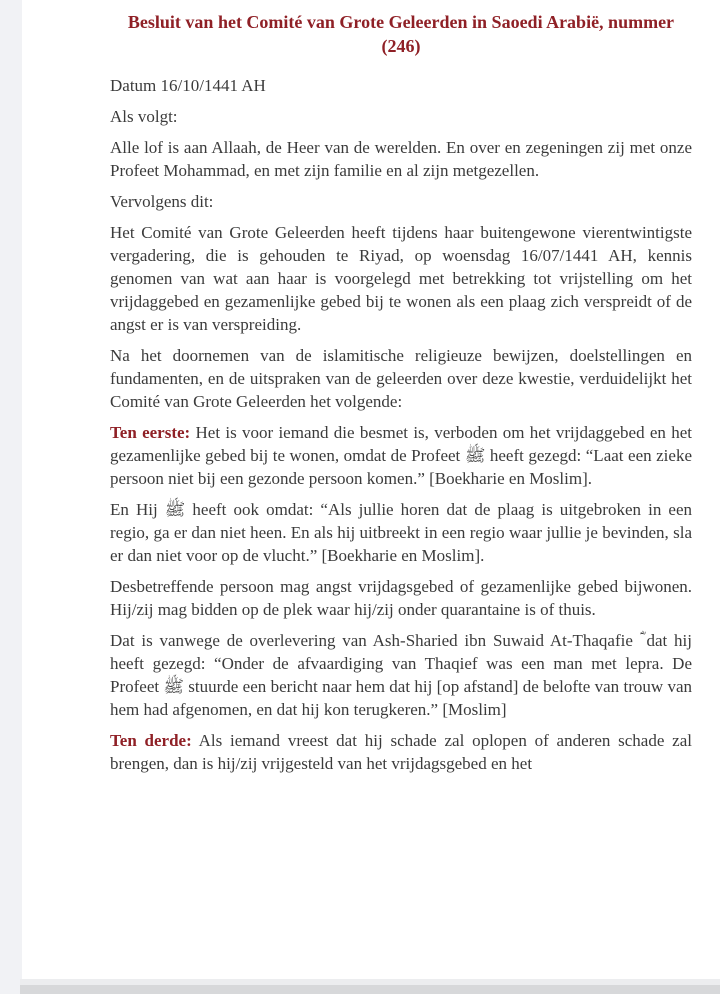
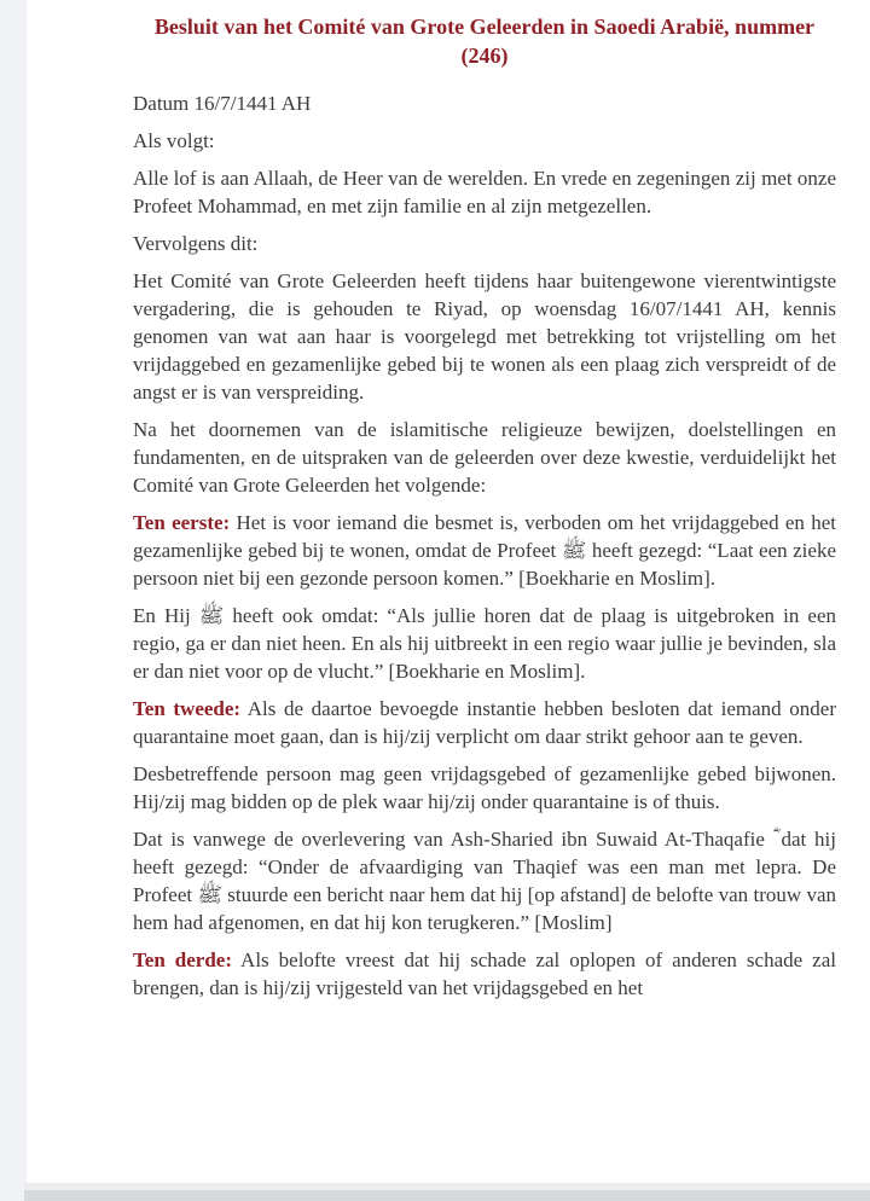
  Besluit van het Comité van Grote Geleerden in Saoedi Arabië, nummer (246)
- Datum 16/10/1441 AH
+ Datum 16/7/1441 AH
  Als volgt:
- Alle lof is aan Allaah, de Heer van de werelden. En over en zegeningen zij met onze Profeet Mohammad, en met zijn familie en al zijn metgezellen.
+ Alle lof is aan Allaah, de Heer van de werelden. En vrede en zegeningen zij met onze Profeet Mohammad, en met zijn familie en al zijn metgezellen.
  Vervolgens dit:
  Het Comité van Grote Geleerden heeft tijdens haar buitengewone vierentwintigste vergadering, die is gehouden te Riyad, op woensdag 16/07/1441 AH, kennis genomen van wat aan haar is voorgelegd met betrekking tot vrijstelling om het vrijdaggebed en gezamenlijke gebed bij te wonen als een plaag zich verspreidt of de angst er is van verspreiding.
  Na het doornemen van de islamitische religieuze bewijzen, doelstellingen en fundamenten, en de uitspraken van de geleerden over deze kwestie, verduidelijkt het Comité van Grote Geleerden het volgende:
  Ten eerste: Het is voor iemand die besmet is, verboden om het vrijdaggebed en het gezamenlijke gebed bij te wonen, omdat de Profeet ﷺ heeft gezegd: “Laat een zieke persoon niet bij een gezonde persoon komen.” [Boekharie en Moslim].
  En Hij ﷺ heeft ook omdat: “Als jullie horen dat de plaag is uitgebroken in een regio, ga er dan niet heen. En als hij uitbreekt in een regio waar jullie je bevinden, sla er dan niet voor op de vlucht.” [Boekharie en Moslim].
+ Ten tweede: Als de daartoe bevoegde instantie hebben besloten dat iemand onder quarantaine moet gaan, dan is hij/zij verplicht om daar strikt gehoor aan te geven.
- Desbetreffende persoon mag angst vrijdagsgebed of gezamenlijke gebed bijwonen. Hij/zij mag bidden op de plek waar hij/zij onder quarantaine is of thuis.
+ Desbetreffende persoon mag geen vrijdagsgebed of gezamenlijke gebed bijwonen. Hij/zij mag bidden op de plek waar hij/zij onder quarantaine is of thuis.
  Dat is vanwege de overlevering van Ash-Sharied ibn Suwaid At-Thaqafie ؓ dat hij heeft gezegd: “Onder de afvaardiging van Thaqief was een man met lepra. De Profeet ﷺ stuurde een bericht naar hem dat hij [op afstand] de belofte van trouw van hem had afgenomen, en dat hij kon terugkeren.” [Moslim]
- Ten derde: Als iemand vreest dat hij schade zal oplopen of anderen schade zal brengen, dan is hij/zij vrijgesteld van het vrijdagsgebed en het
+ Ten derde: Als belofte vreest dat hij schade zal oplopen of anderen schade zal brengen, dan is hij/zij vrijgesteld van het vrijdagsgebed en het
